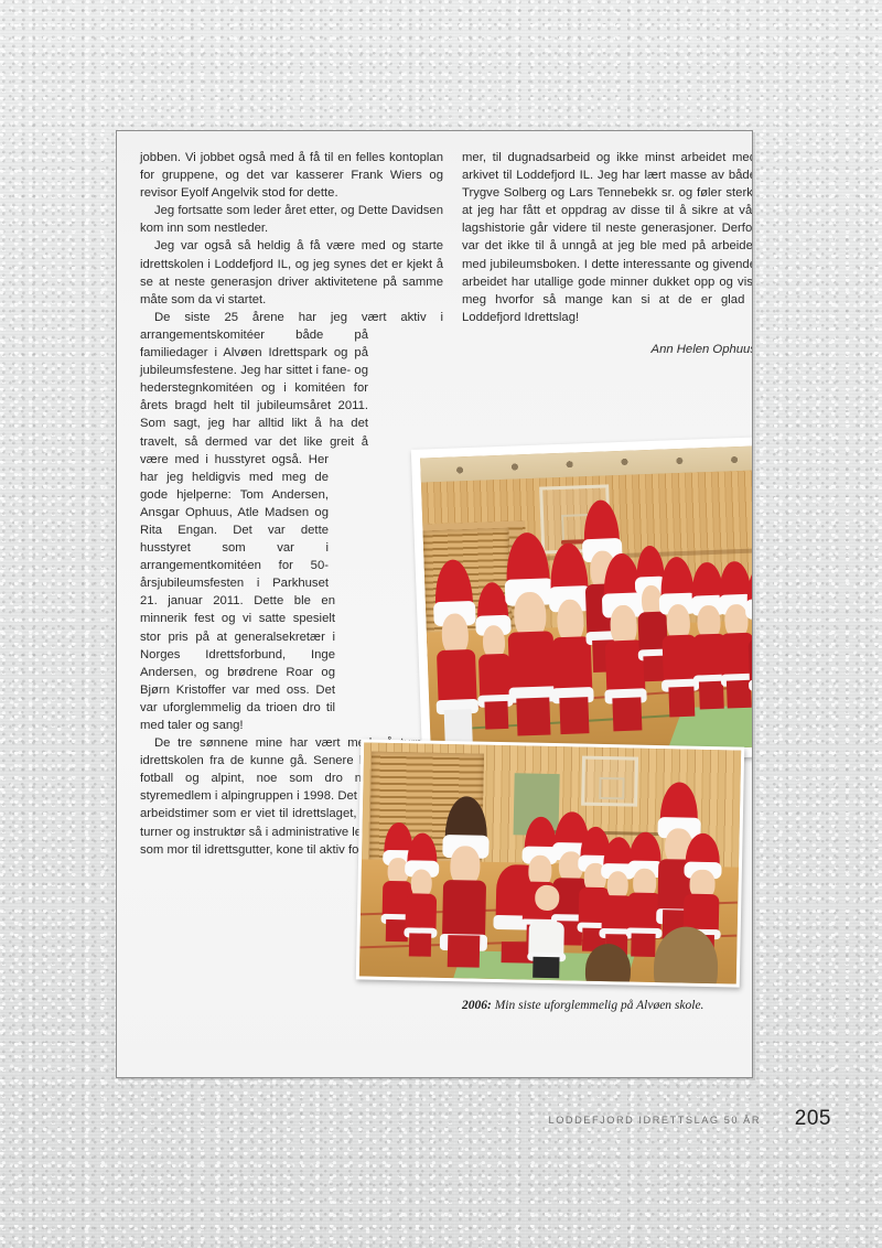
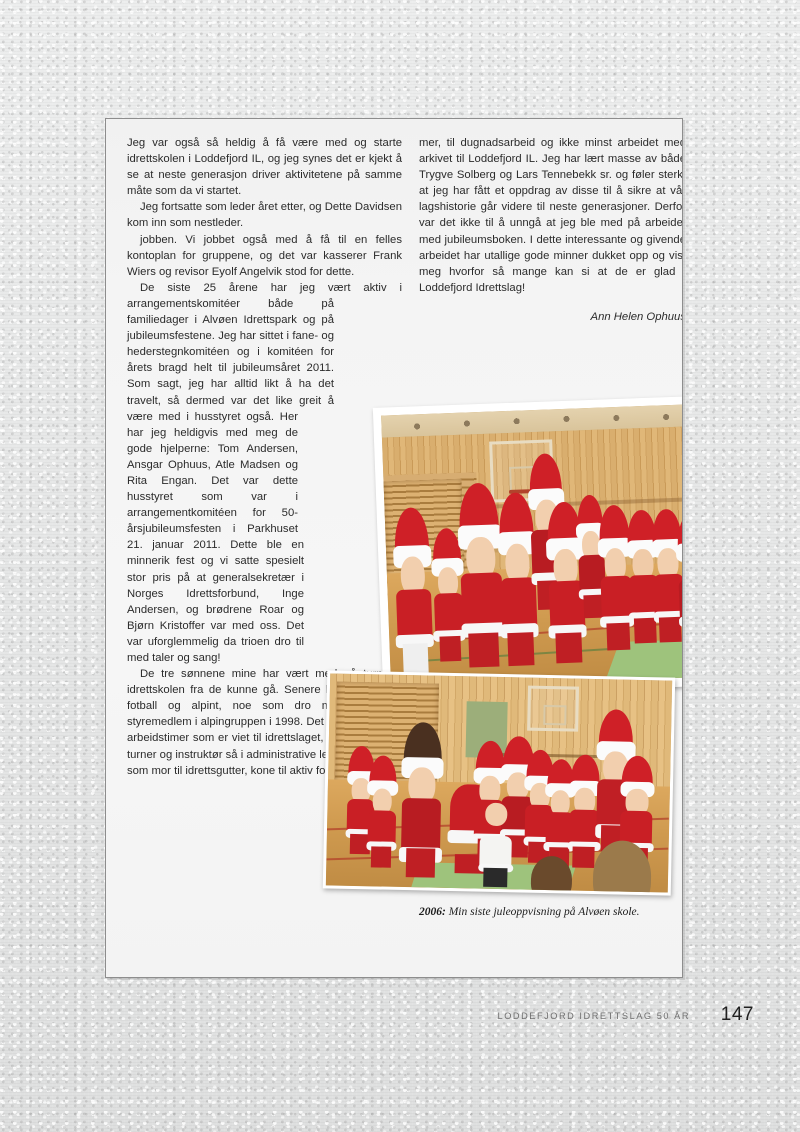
- jobben. Vi jobbet også med å få til en felles kontoplan for gruppene, og det var kasserer Frank Wiers og revisor Eyolf Angelvik stod for dette.
+ Jeg var også så heldig å få være med og starte idrettskolen i Loddefjord IL, og jeg synes det er kjekt å se at neste generasjon driver aktivitetene på samme måte som da vi startet.
  Jeg fortsatte som leder året etter, og Dette Davidsen kom inn som nestleder.
- Jeg var også så heldig å få være med og starte idrettskolen i Loddefjord IL, og jeg synes det er kjekt å se at neste generasjon driver aktivitetene på samme måte som da vi startet.
+ jobben. Vi jobbet også med å få til en felles kontoplan for gruppene, og det var kasserer Frank Wiers og revisor Eyolf Angelvik stod for dette.
  De siste 25 årene har jeg vært aktiv i arrangementskomitéer både på familiedager i Alvøen Idrettspark og på jubileumsfestene. Jeg har sittet i fane- og hederstegnkomitéen og i komitéen for årets bragd helt til jubileumsåret 2011. Som sagt, jeg har alltid likt å ha det travelt, så dermed var det like greit å være med i husstyret også. Her har jeg heldigvis med meg de gode hjelperne: Tom Andersen, Ansgar Ophuus, Atle Madsen og Rita Engan. Det var dette husstyret som var i arrangementkomitéen for 50-årsjubileumsfesten i Parkhuset 21. januar 2011. Dette ble en minnerik fest og vi satte spesielt stor pris på at generalsekretær i Norges Idrettsforbund, Inge Andersen, og brødrene Roar og Bjørn Kristoffer var med oss. Det var uforglemmelig da trioen dro til med taler og sang!
  De tre sønnene mine har vært m idrettskolen fra de kunne gå. Senere fotball og alpint, noe som dro styremedlem i alpingruppen i 1998. Det arbeidstimer som er viet til idrettslaget, turner og instruktør så i administrative l som mor til idrettsgutter, kone til aktiv fo
  mer, til dugnadsarbeid og ikke minst arbeidet me arkivet til Loddefjord IL. Jeg har lært masse av båd Trygve Solberg og Lars Tennebekk sr. og føler sterk at jeg har fått et oppdrag av disse til å sikre at vå lagshistorie går videre til neste generasjoner. Derfo var det ikke til å unngå at jeg ble med på arbeide med jubileumsboken. I dette interessante og givend arbeidet har utallige gode minner dukket opp og vis meg hvorfor så mange kan si at de er glad Loddefjord Idrettslag!
  Ann Helen Ophuu
- 2006: Min siste uforglemmelig på Alvøen skole.
+ 2006: Min siste juleoppvisning på Alvøen skole.
  LODDEFJORD IDRETTSLAG 50 ÅR
- 205
+ 147
